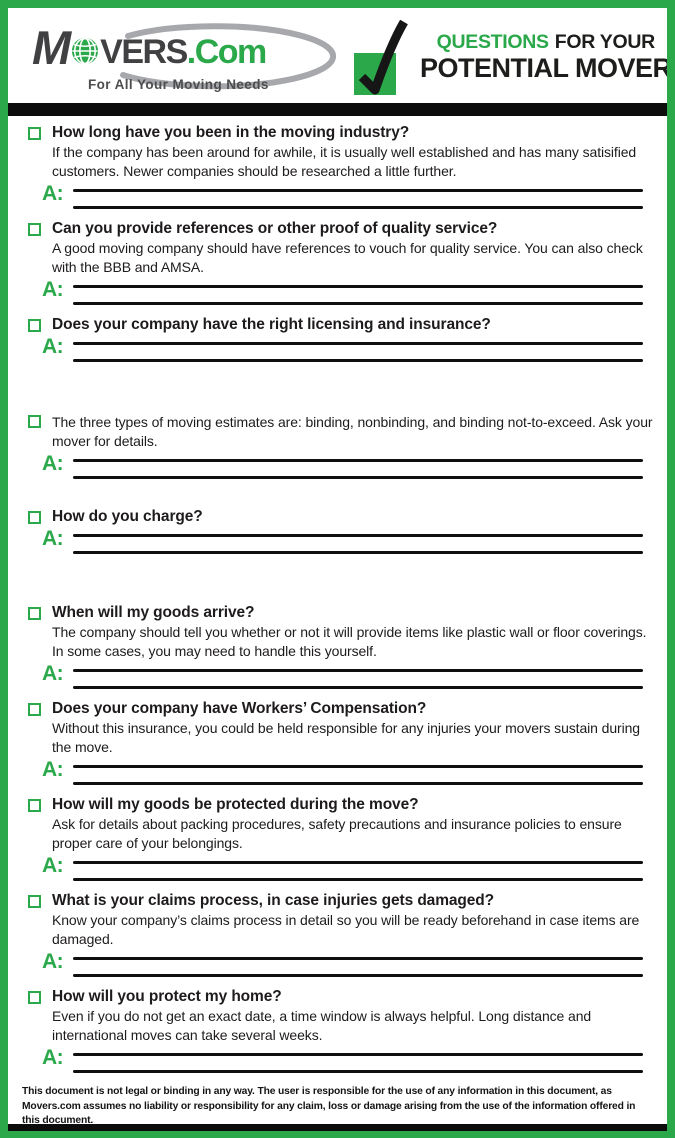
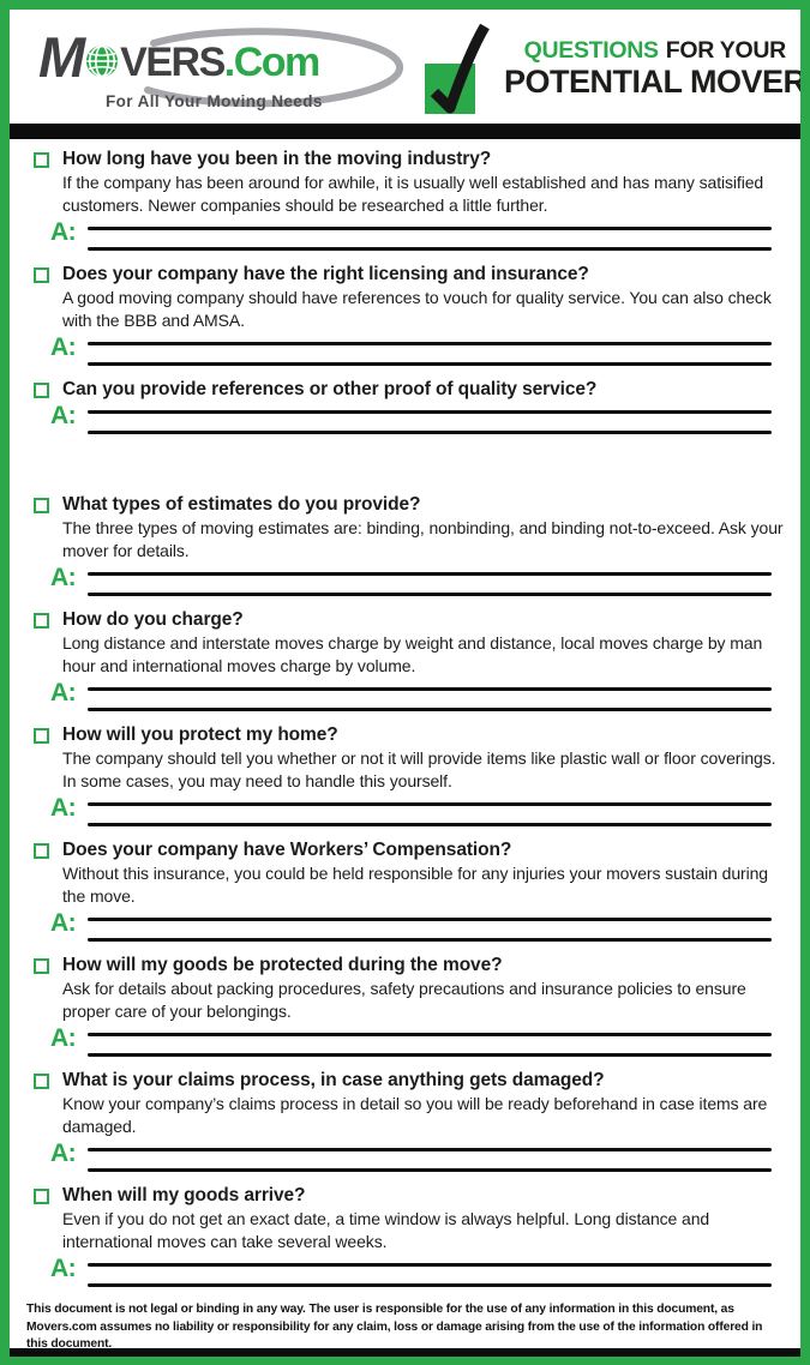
  M
  VERS
  .Com
  For All Your Moving Needs
  QUESTIONS FOR YOUR
  POTENTIAL MOVER
  How long have you been in the moving industry?
  If the company has been around for awhile, it is usually well established and has many satisified customers. Newer companies should be researched a little further.
  A:
- Can you provide references or other proof of quality service?
+ Does your company have the right licensing and insurance?
  A good moving company should have references to vouch for quality service. You can also check with the BBB and AMSA.
  A:
- Does your company have the right licensing and insurance?
+ Can you provide references or other proof of quality service?
  A:
+ What types of estimates do you provide?
  The three types of moving estimates are: binding, nonbinding, and binding not-to-exceed. Ask your mover for details.
  A:
  How do you charge?
+ Long distance and interstate moves charge by weight and distance, local moves charge by man hour and international moves charge by volume.
  A:
- When will my goods arrive?
+ How will you protect my home?
  The company should tell you whether or not it will provide items like plastic wall or floor coverings. In some cases, you may need to handle this yourself.
  A:
  Does your company have Workers’ Compensation?
  Without this insurance, you could be held responsible for any injuries your movers sustain during the move.
  A:
  How will my goods be protected during the move?
  Ask for details about packing procedures, safety precautions and insurance policies to ensure proper care of your belongings.
  A:
- What is your claims process, in case injuries gets damaged?
+ What is your claims process, in case anything gets damaged?
  Know your company’s claims process in detail so you will be ready beforehand in case items are damaged.
  A:
- How will you protect my home?
+ When will my goods arrive?
  Even if you do not get an exact date, a time window is always helpful. Long distance and international moves can take several weeks.
  A:
  This document is not legal or binding in any way. The user is responsible for the use of any information in this document, as Movers.com assumes no liability or responsibility for any claim, loss or damage arising from the use of the information offered in this document.
